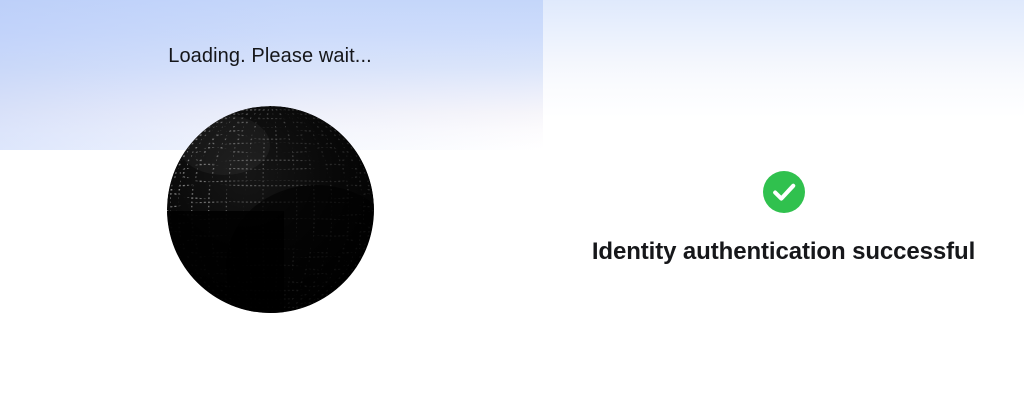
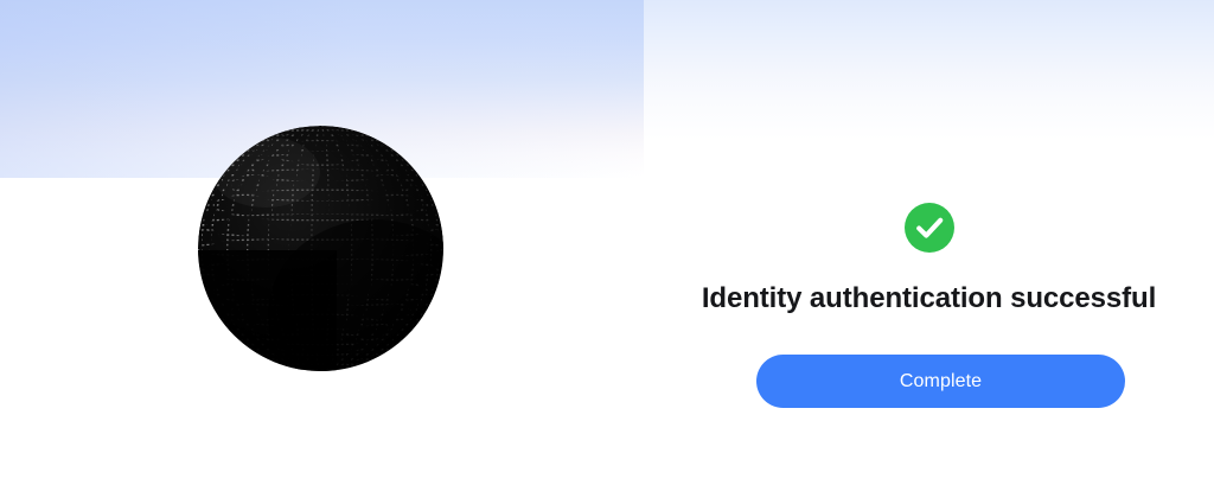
- Loading. Please wait...
  Identity authentication successful
+ Complete
